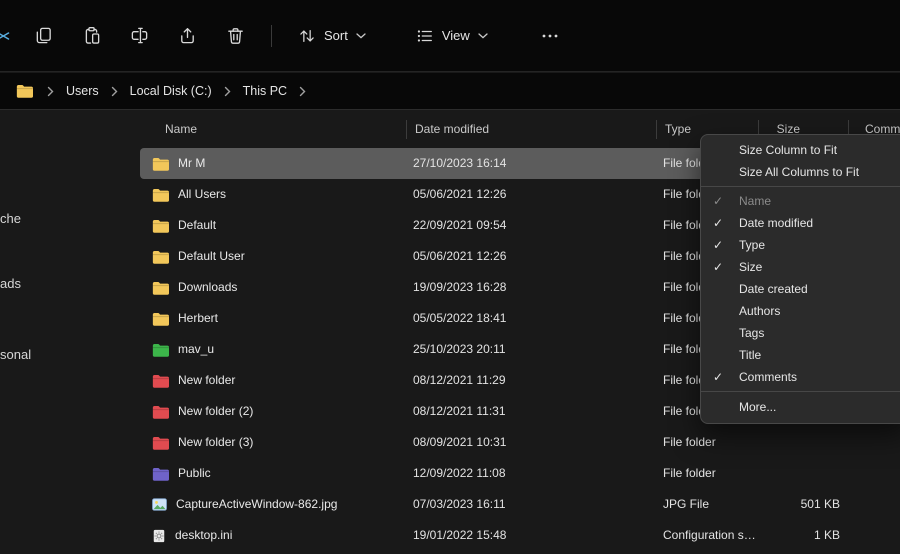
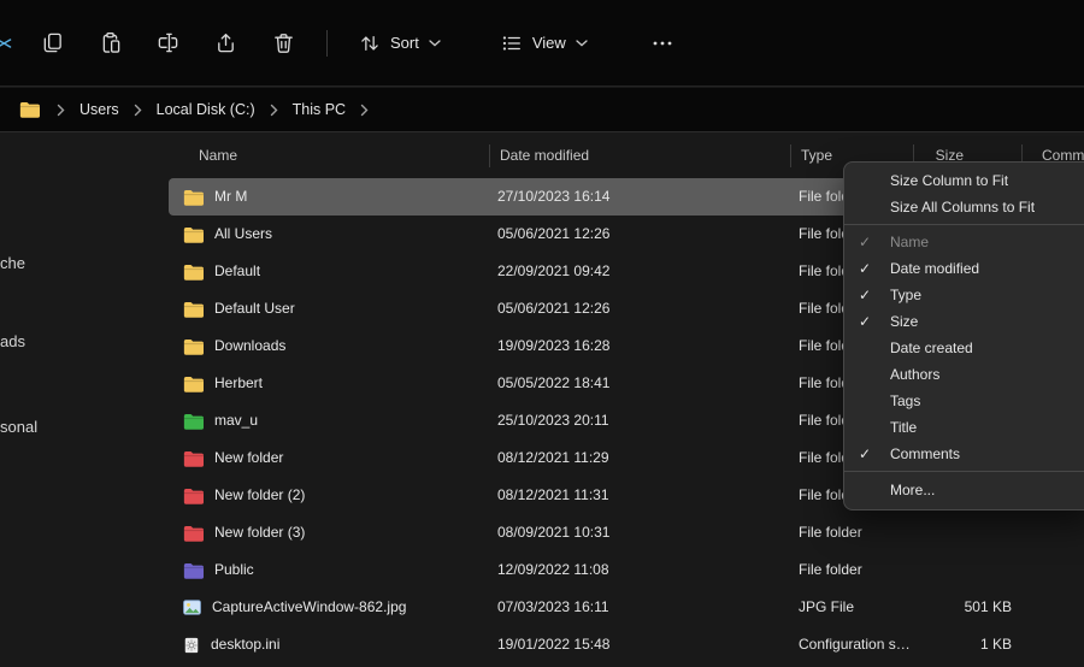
  Sort
  View
  Users
  Local Disk (C:)
  This PC
  che
  ads
  sonal
  Name
  Date modified
  Type
  Size
  Mr M
  27/10/2023 16:14
  File fol
  All Users
  05/06/2021 12:26
  File fol
  Default
- 22/09/2021 09:54
+ 22/09/2021 09:42
  File fol
  Default User
  05/06/2021 12:26
  File fol
  Downloads
  19/09/2023 16:28
  File fol
  Herbert
  05/05/2022 18:41
  File fol
  mav_u
  25/10/2023 20:11
  File fol
  New folder
  08/12/2021 11:29
  File fol
  New folder (2)
  08/12/2021 11:31
  File fol
  New folder (3)
  08/09/2021 10:31
  File folder
  Public
  12/09/2022 11:08
  File folder
  CaptureActiveWindow-862.jpg
  07/03/2023 16:11
  JPG File
  501 KB
  desktop.ini
  19/01/2022 15:48
  Configuration setti
  1 KB
  Size Column to Fit
  Size All Columns to Fit
  ✓
  Name
  ✓
  Date modified
  ✓
  Type
  ✓
  Size
  Date created
  Authors
  Tags
  Title
  ✓
  Comments
  More...
